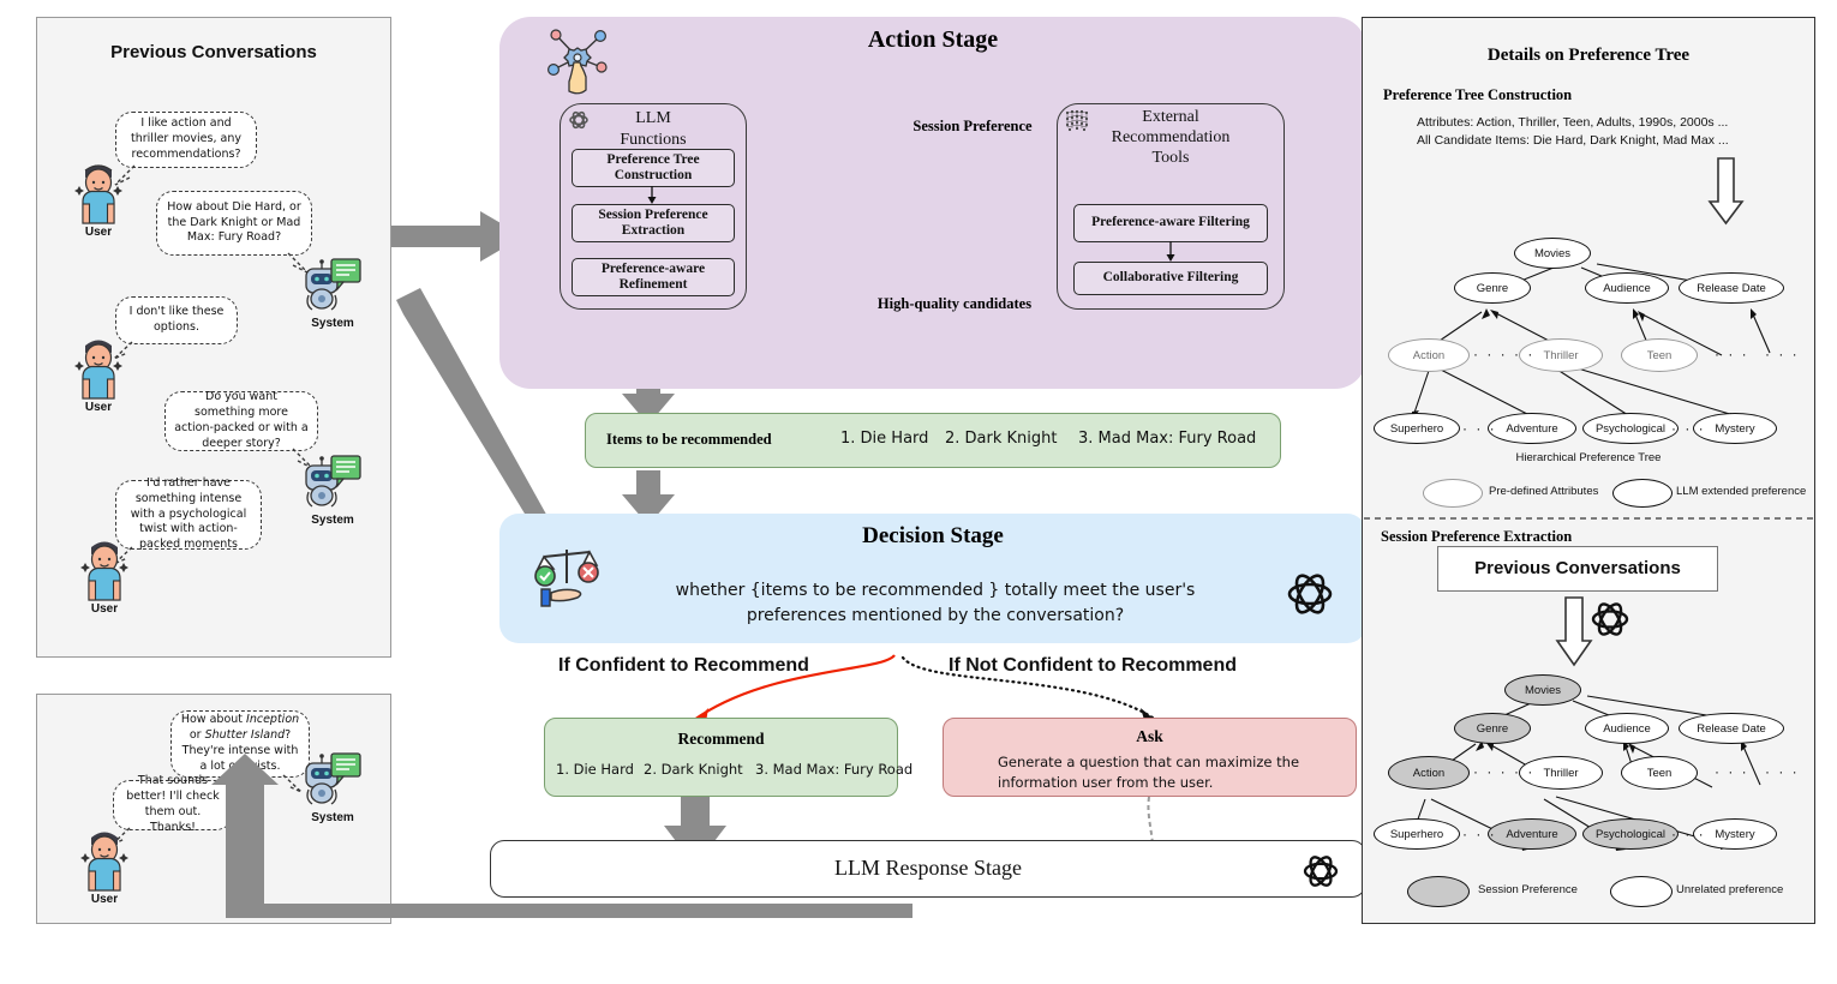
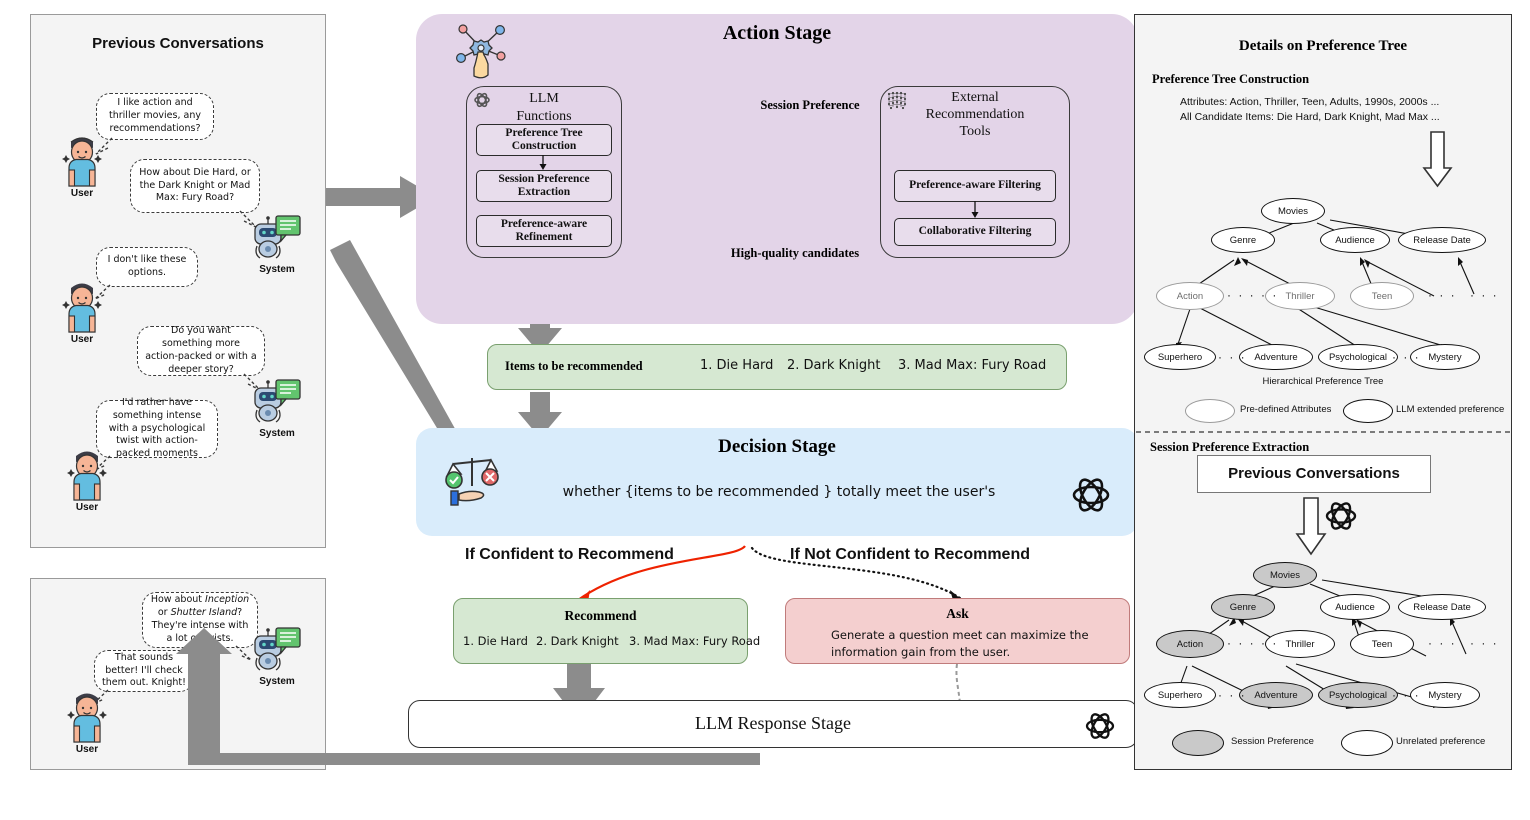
  Previous Conversations
  User
  I like action and thriller movies, any recommendations?
  How about Die Hard, or the Dark Knight or Mad Max: Fury Road?
  System
  I don't like these options.
  User
  Do you want something more action-packed or with a deeper story?
  System
  I'd rather have something intense with a psychological twist with action-packed moments
  User
  How about Inception or Shutter Island? They're intense with a lotists.
  System
- That sounds better! I'll check them out. Thanks!
+ That sounds better! I'll check them out. Knight!
  User
  Action Stage
  LLM
  Functions
  Preference Tree Construction
  Session Preference Extraction
  Preference-aware Refinement
  External
  Recommendation
  Tools
  Preference-aware Filtering
  Collaborative Filtering
  Session Preference
  High-quality candidates
  Items to be recommended
  1. Die Hard
  2. Dark Knight
  3. Mad Max: Fury Road
  Decision Stage
  whether {items to be recommended } totally meet the user's
- preferences mentioned by the conversation?
  If Confident to Recommend
  If Not Confident to Recommend
  Recommend
  1. Die Hard
  2. Dark Knight
  3. Mad Max: Fury Road
  Ask
- Generate a question that can maximize the
+ Generate a question meet can maximize the
- information user from the user.
+ information gain from the user.
  LLM Response Stage
  Details on Preference Tree
  Preference Tree Construction
  Attributes: Action, Thriller, Teen, Adults, 1990s, 2000s ...
  All Candidate Items: Die Hard, Dark Knight, Mad Max ...
  Movies
  Genre
  Audience
  Release Date
  Action
  Thriller
  Teen
  · · · · ·
  · · ·
  · · ·
  Superhero
  Adventure
  Psychological
  Mystery
  · · ·
  · · ·
  Hierarchical Preference Tree
  Pre-defined Attributes
  LLM extended preference
  Session Preference Extraction
  Previous Conversations
  Movies
  Genre
  Audience
  Release Date
  Action
  Thriller
  Teen
  · · · · ·
  · · ·
  · · ·
  Superhero
  Adventure
  Psychological
  Mystery
  · · ·
  · · ·
  Session Preference
  Unrelated preference
